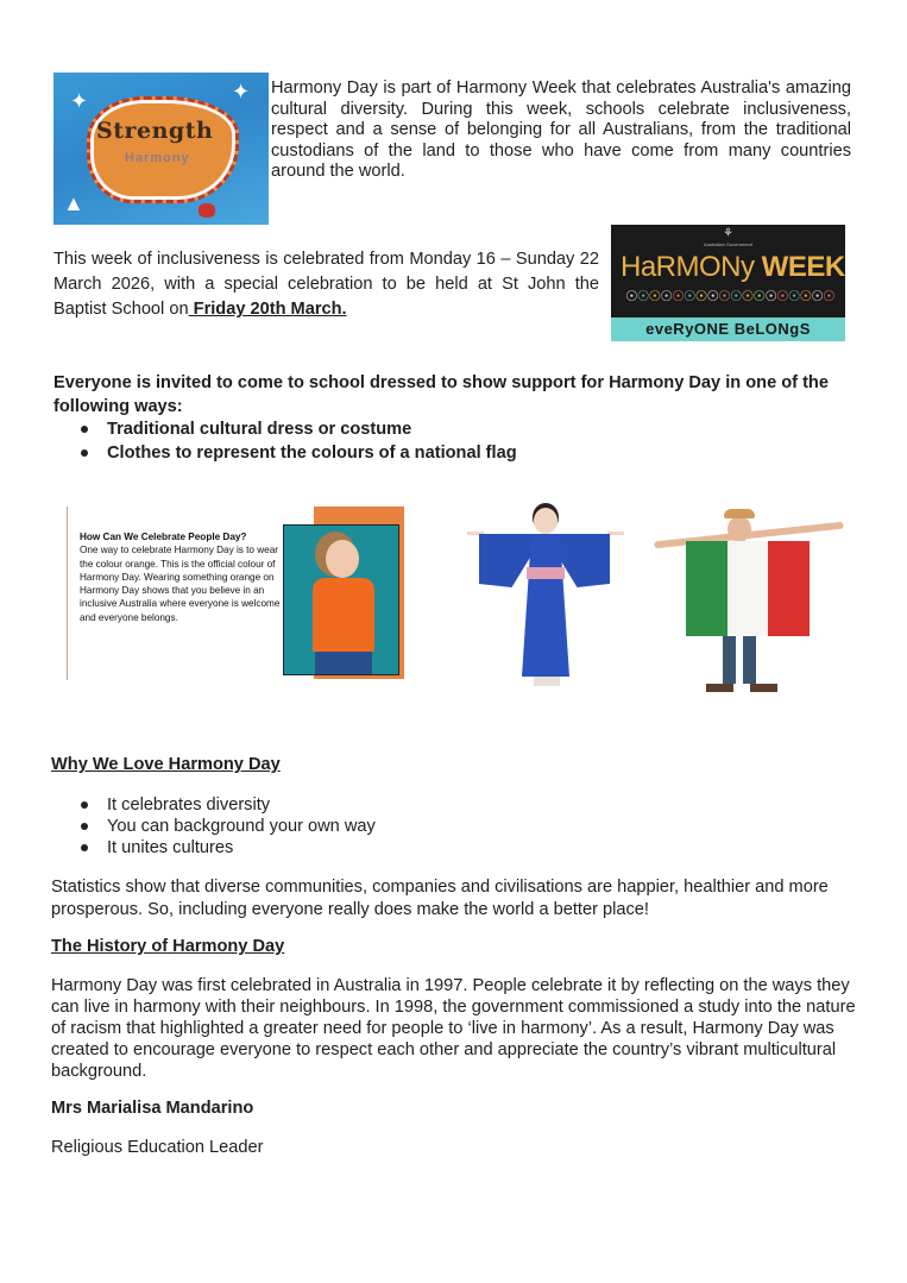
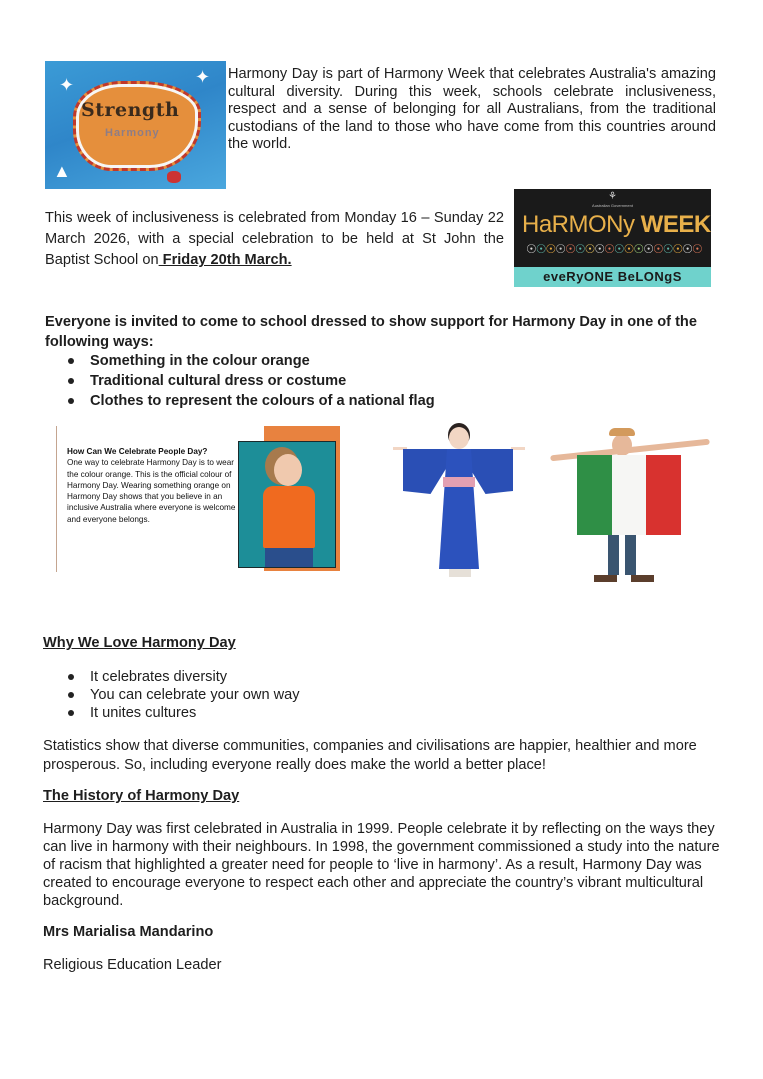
  ✦
  ✦
  ▲
  Strength
  Harmony
- Harmony Day is part of Harmony Week that celebrates Australia's amazing cultural diversity. During this week, schools celebrate inclusiveness, respect and a sense of belonging for all Australians, from the traditional custodians of the land to those who have come from many countries around the world.
+ Harmony Day is part of Harmony Week that celebrates Australia's amazing cultural diversity. During this week, schools celebrate inclusiveness, respect and a sense of belonging for all Australians, from the traditional custodians of the land to those who have come from this countries around the world.
  This week of inclusiveness is celebrated from Monday 16 – Sunday 22 March 2026, with a special celebration to be held at St John the Baptist School on Friday 20th March.
  ⚘
  HaRMONy WEEK
  ☉☉☉☉☉☉☉☉☉☉☉☉☉☉☉☉☉☉
  eveRyONE BeLONgS
  Everyone is invited to come to school dressed to show support for Harmony Day in one of the following ways:
+ Something in the colour orange
  Traditional cultural dress or costume
  Clothes to represent the colours of a national flag
  How Can We Celebrate People Day?
  One way to celebrate Harmony Day is to wear the colour orange. This is the official colour of Harmony Day. Wearing something orange on Harmony Day shows that you believe in an inclusive Australia where everyone is welcome and everyone belongs.
  Why We Love Harmony Day
  It celebrates diversity
- You can background your own way
+ You can celebrate your own way
  It unites cultures
  Statistics show that diverse communities, companies and civilisations are happier, healthier and more prosperous. So, including everyone really does make the world a better place!
  The History of Harmony Day
- Harmony Day was first celebrated in Australia in 1997. People celebrate it by reflecting on the ways they can live in harmony with their neighbours. In 1998, the government commissioned a study into the nature of racism that highlighted a greater need for people to ‘live in harmony’. As a result, Harmony Day was created to encourage everyone to respect each other and appreciate the country’s vibrant multicultural background.
+ Harmony Day was first celebrated in Australia in 1999. People celebrate it by reflecting on the ways they can live in harmony with their neighbours. In 1998, the government commissioned a study into the nature of racism that highlighted a greater need for people to ‘live in harmony’. As a result, Harmony Day was created to encourage everyone to respect each other and appreciate the country’s vibrant multicultural background.
  Mrs Marialisa Mandarino
  Religious Education Leader
